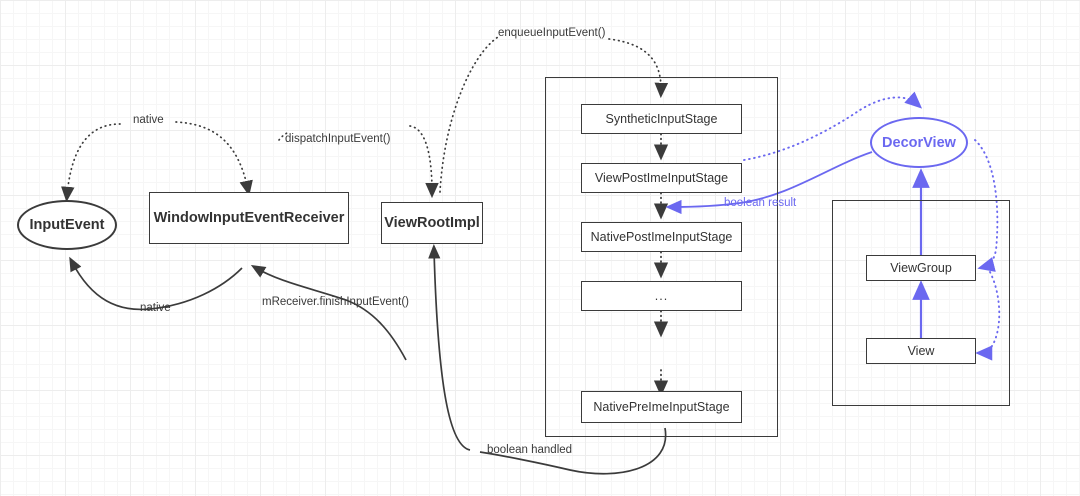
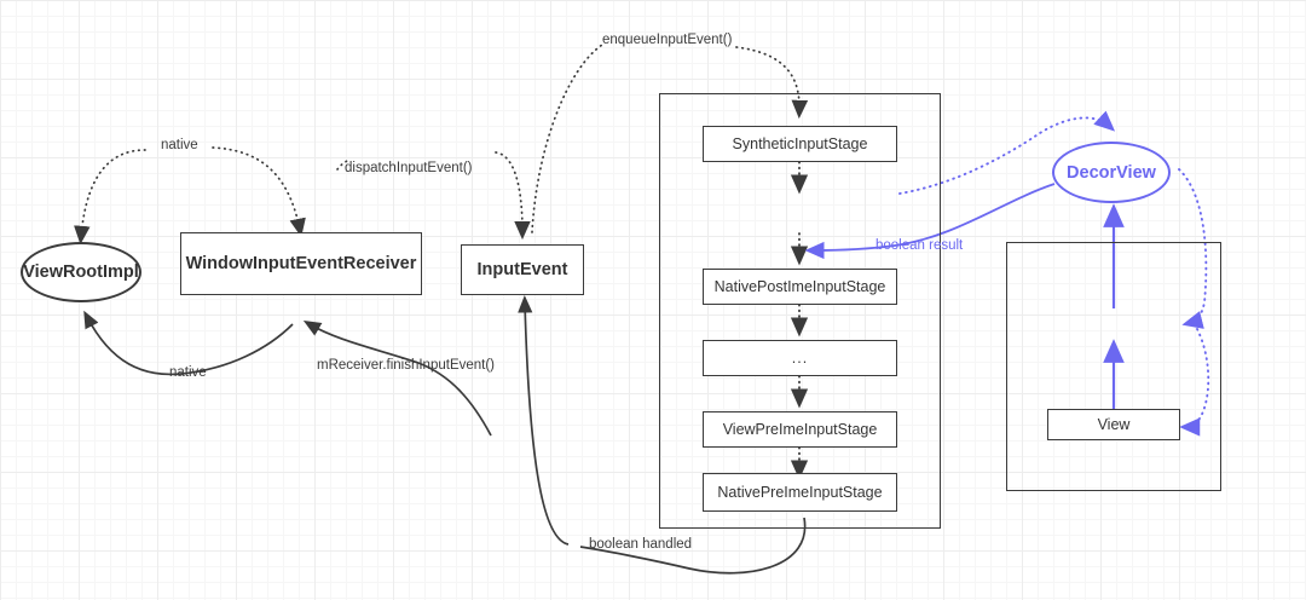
- InputEvent
+ ViewRootImpl
  WindowInputEventReceiver
- ViewRootImpl
+ InputEvent
  SyntheticInputStage
- ViewPostImeInputStage
  NativePostImeInputStage
  ...
+ ViewPreImeInputStage
  NativePreImeInputStage
  DecorView
- ViewGroup
  View
  native
  dispatchInputEvent()
  enqueueInputEvent()
  native
  mReceiver.finishInputEvent()
  boolean result
  boolean handled
